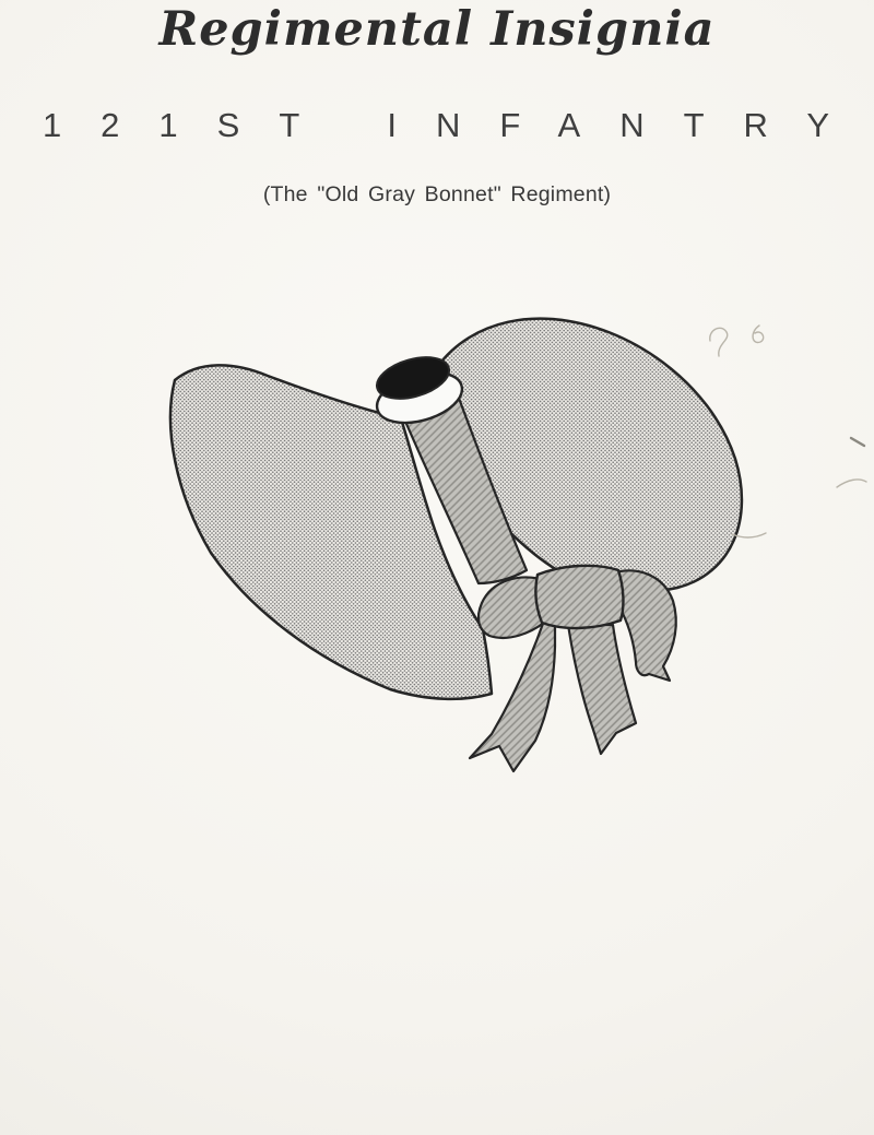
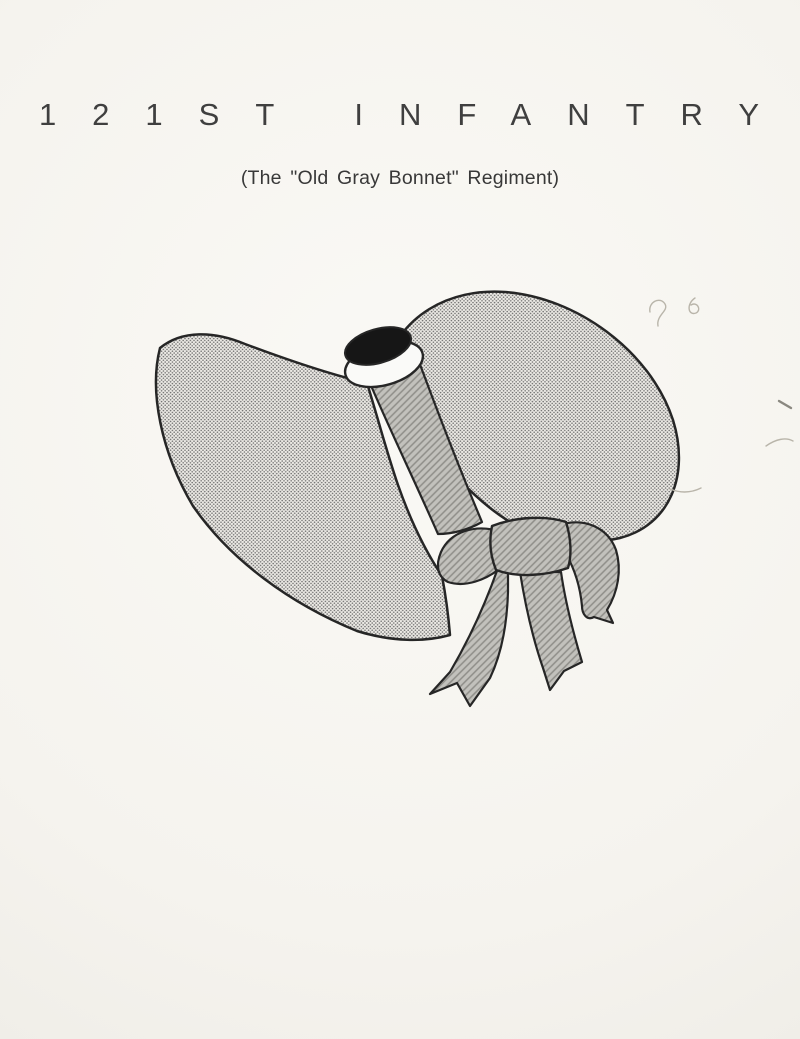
- Regimental Insignia
  121ST INFANTRY
  (The "Old Gray Bonnet" Regiment)
